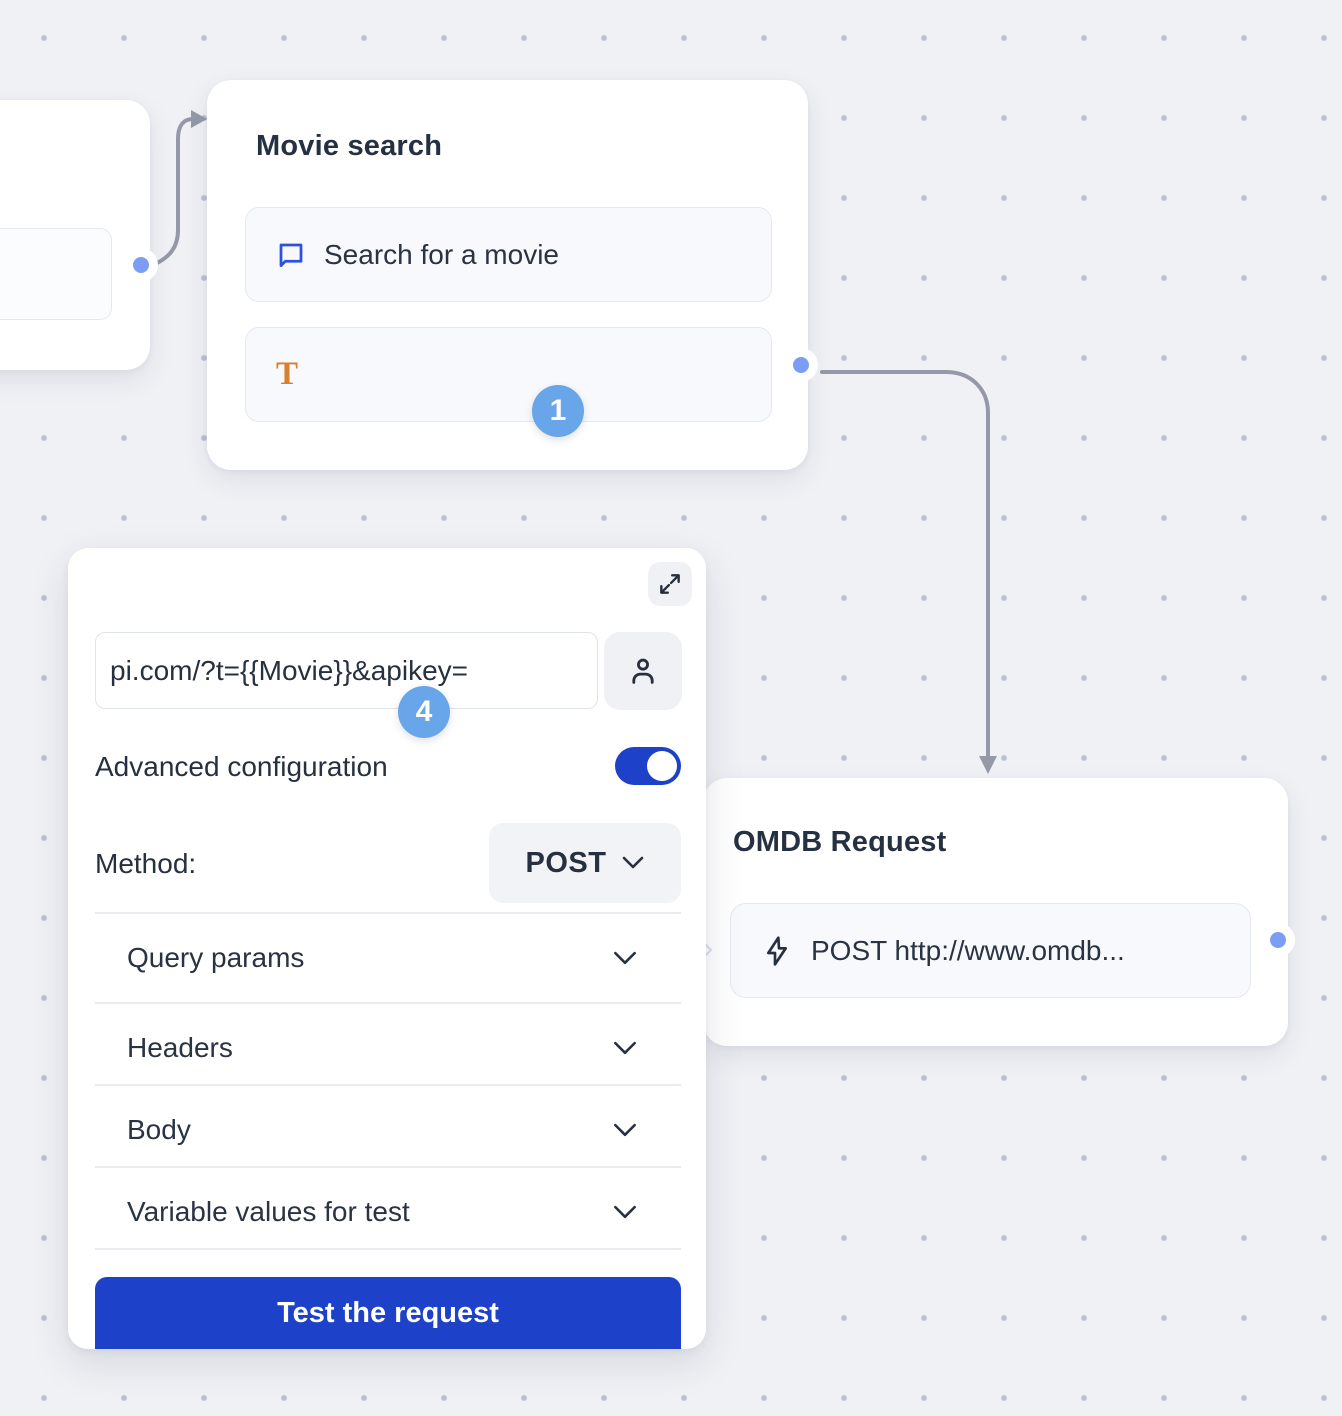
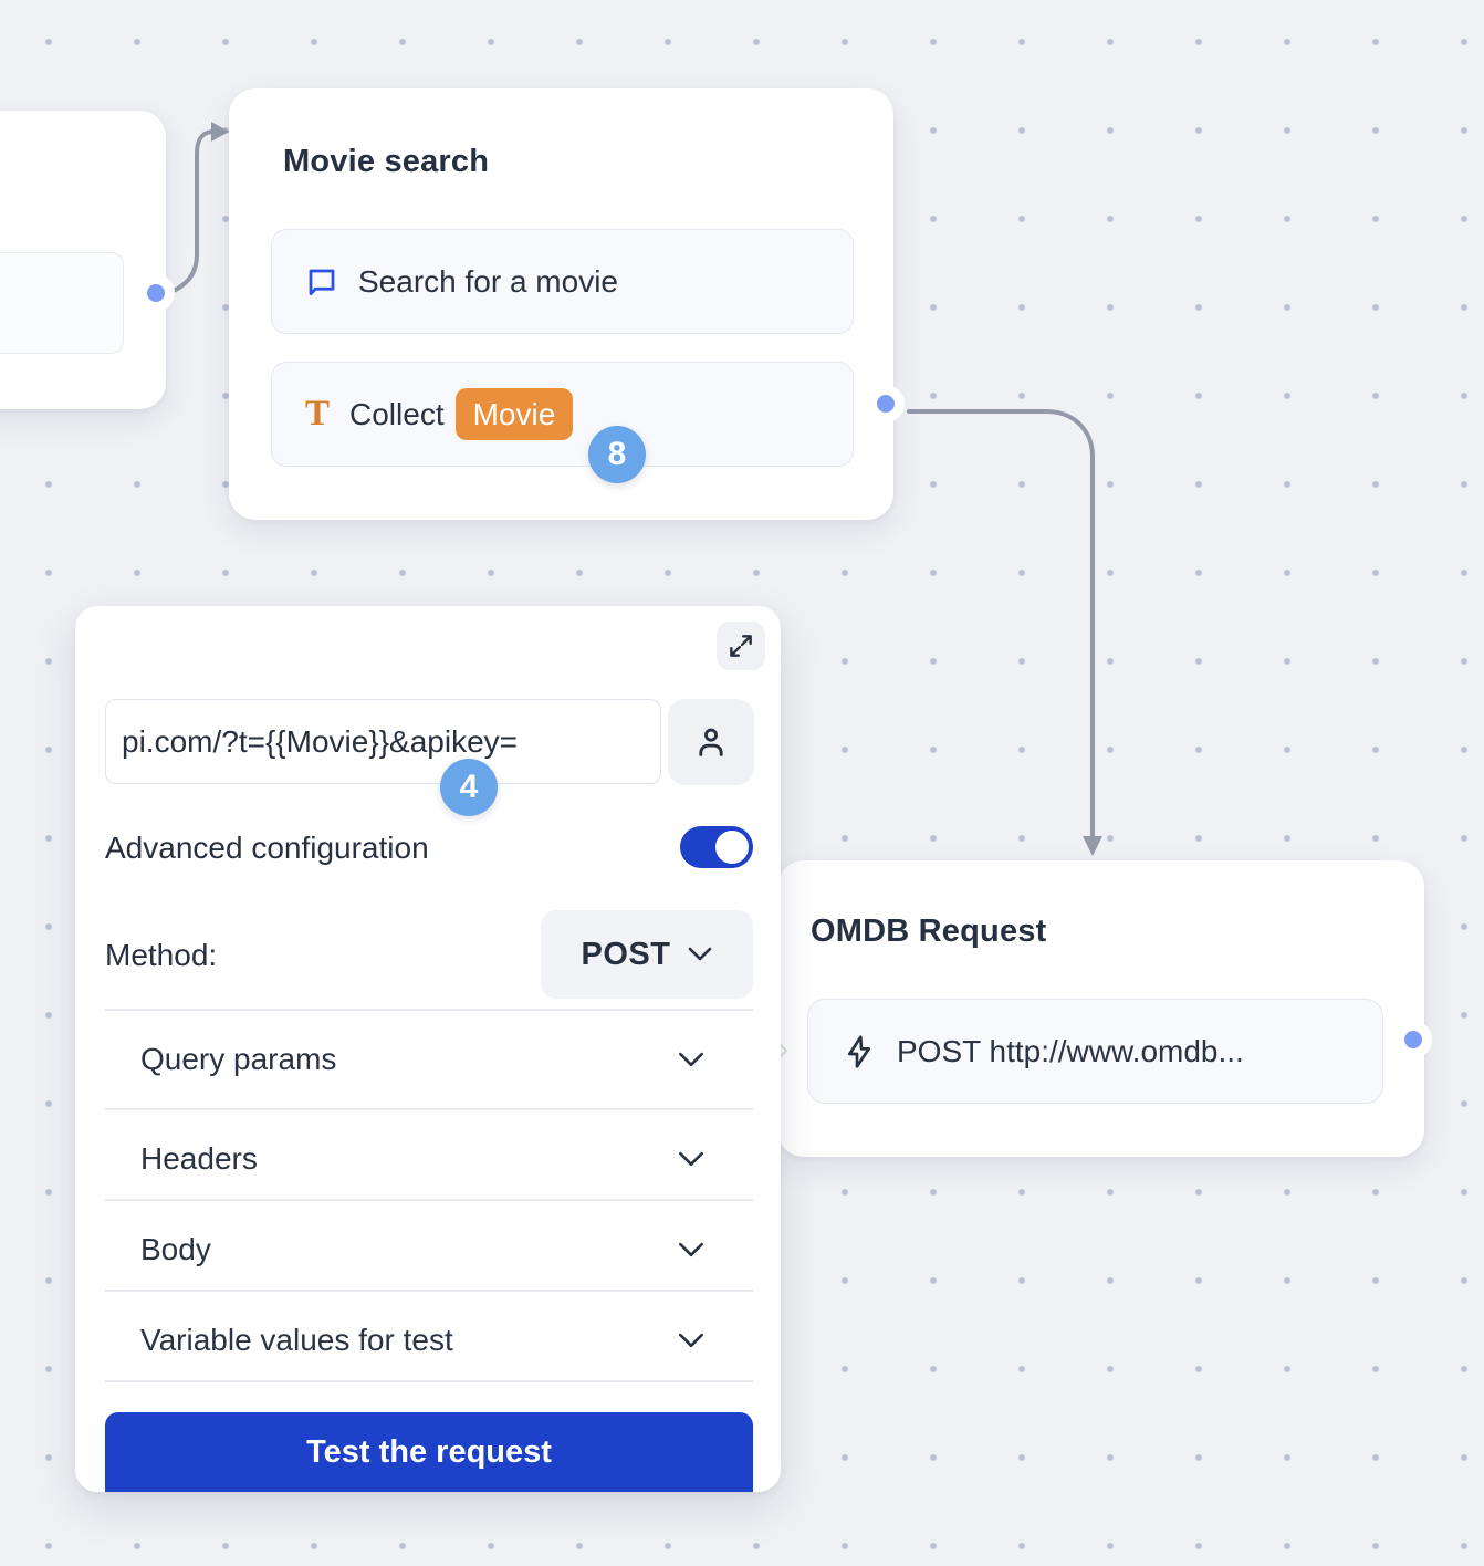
  Movie search
  Search for a movie
  T
+ Collect Movie
- 1
+ 8
  OMDB Request
  POST http://www.omdb...
  pi.com/?t={{Movie}}&apikey=
  Advanced configuration
  Method:
  POST
  Query params
  Headers
  Body
  Variable values for test
  Test the request
  4
